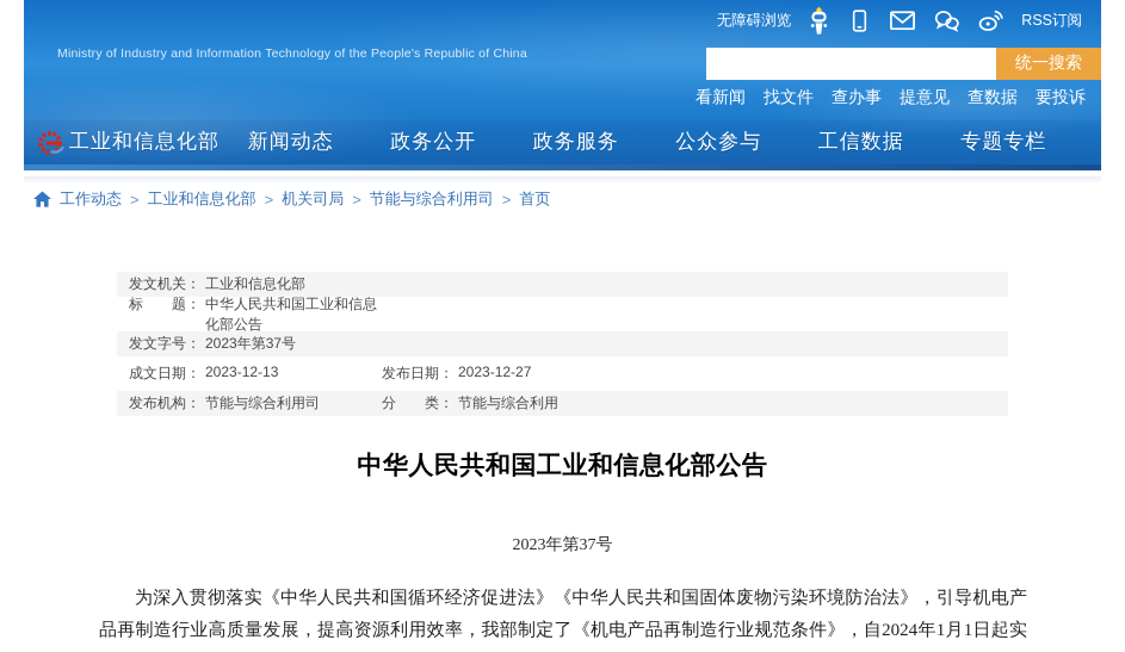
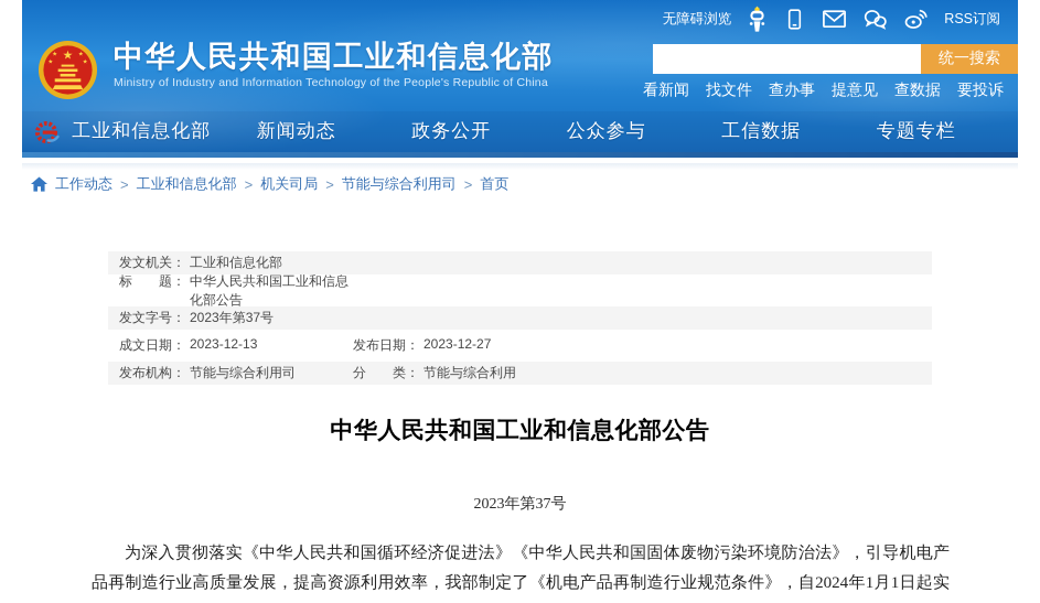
  无障碍浏览
  RSS订阅
+ ★
+ 中华人民共和国工业和信息化部
  Ministry of Industry and Information Technology of the People's Republic of China
  统一搜索
  看新闻
  找文件
  查办事
  提意见
  查数据
  要投诉
  工业和信息化部
  新闻动态
  政务公开
- 政务服务
  公众参与
  工信数据
  专题专栏
  工作动态
  >
  工业和信息化部
  >
  机关司局
  >
  节能与综合利用司
  >
  首页
  发文机关：
  工业和信息化部
  标 题：
  中华人民共和国工业和信息化部公告
  发文字号：
  2023年第37号
  成文日期：
  2023-12-13
  发布日期：
  2023-12-27
  发布机构：
  节能与综合利用司
  分 类：
  节能与综合利用
  中华人民共和国工业和信息化部公告
  2023年第37号
  为深入贯彻落实《中华人民共和国循环经济促进法》《中华人民共和国固体废物污染环境防治法》，引导机电产品再制造行业高质量发展，提高资源利用效率，我部制定了《机电产品再制造行业规范条件》，自2024年1月1日起实
